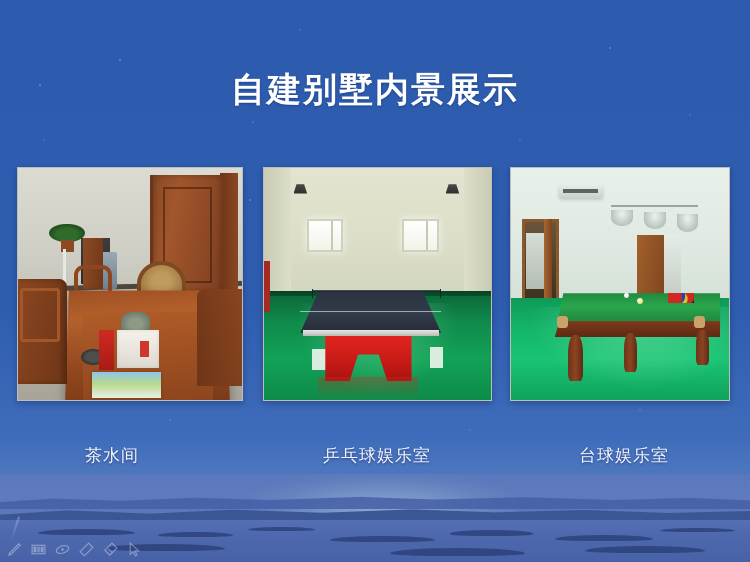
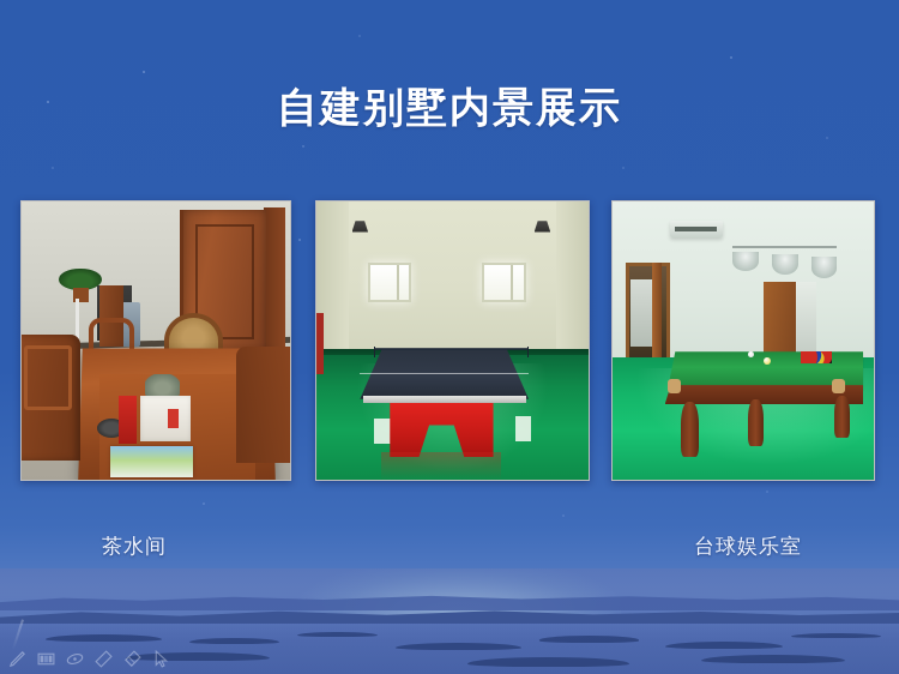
  自建别墅内景展示
  茶水间
- 乒乓球娱乐室
  台球娱乐室
